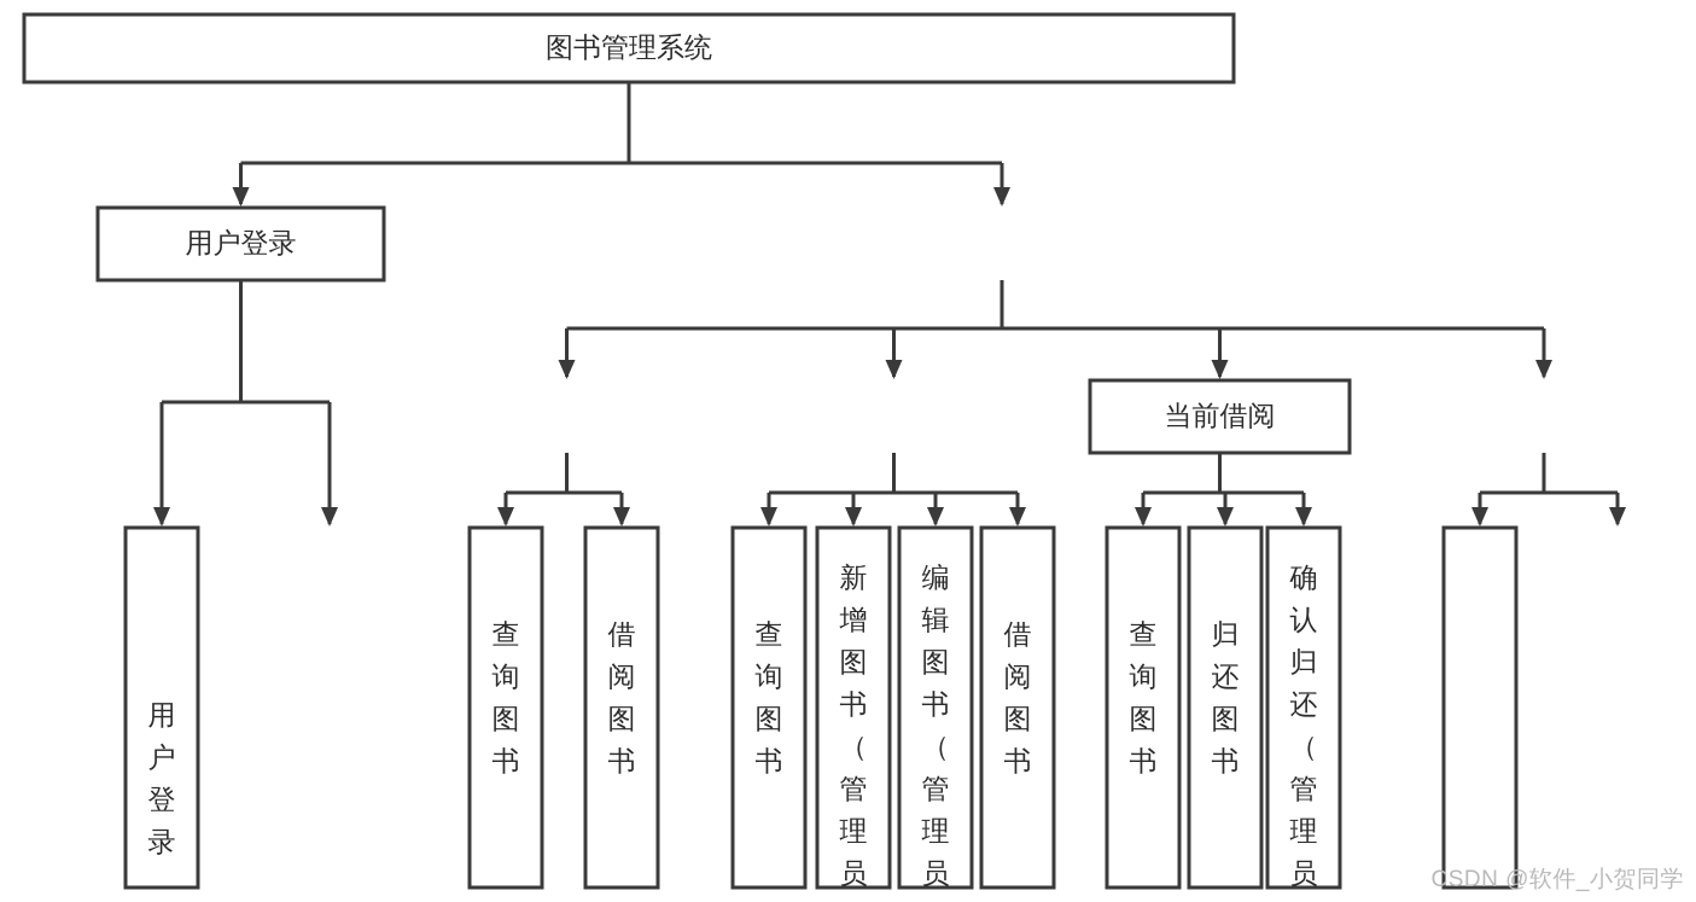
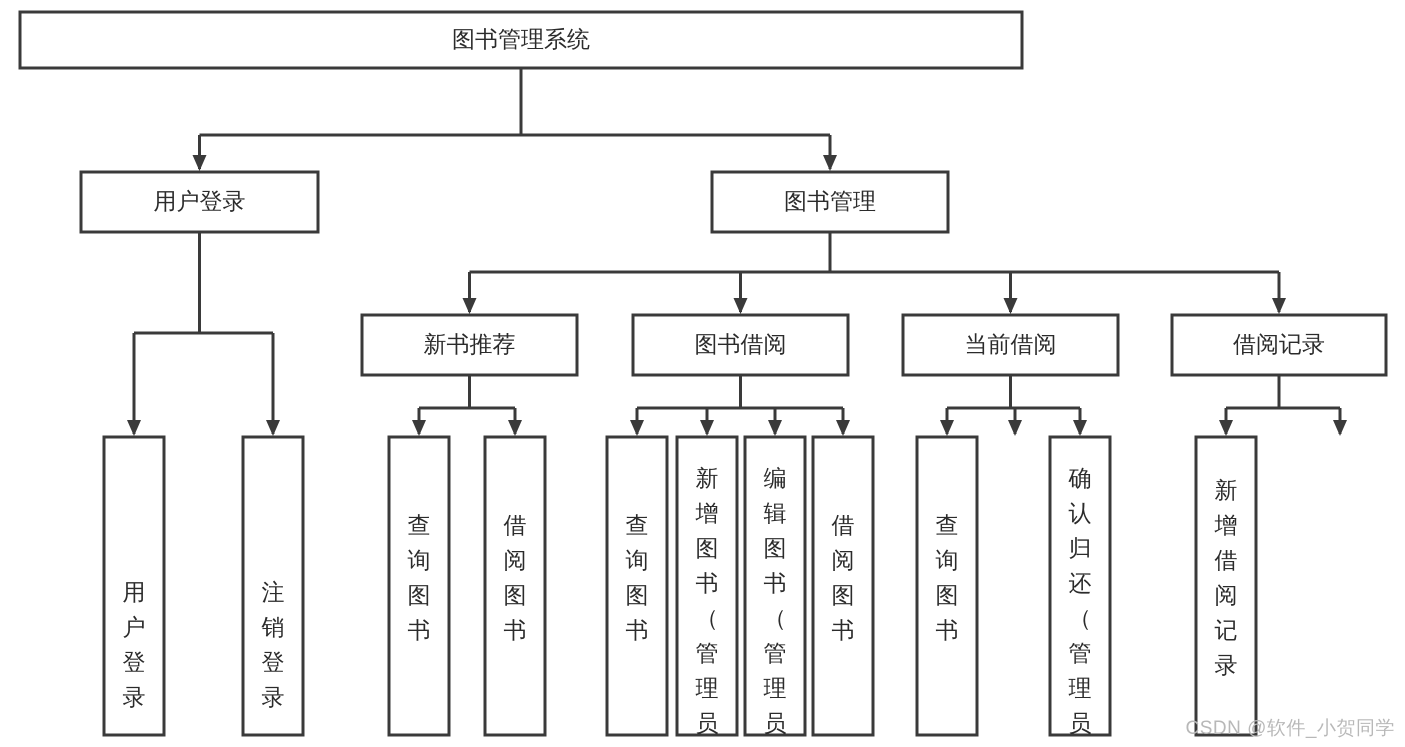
  图书管理系统
  用户登录
+ 图书管理
+ 新书推荐
+ 图书借阅
  当前借阅
+ 借阅记录
  用户登录
+ 注销登录
  查询图书
  借阅图书
  查询图书
  新增图书（管理员
  编辑图书（管理员
  借阅图书
  查询图书
- 归还图书
  确认归还（管理员
+ 新增借阅记录
  CSDN @软件_小贺同学
